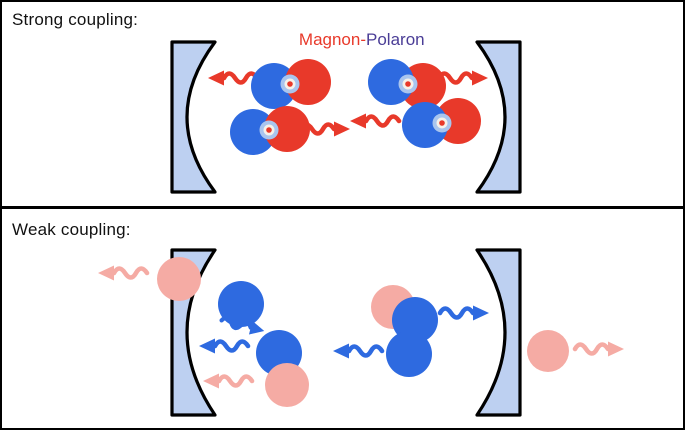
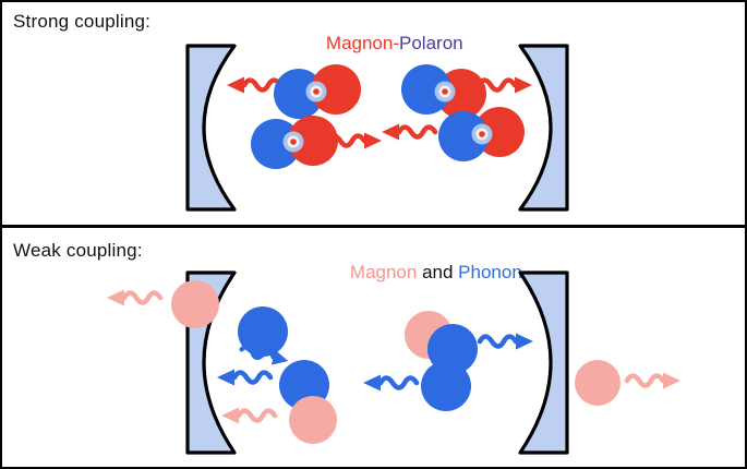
  Strong coupling:
  Magnon-Polaron
  Weak coupling:
+ Magnon and Phonon
